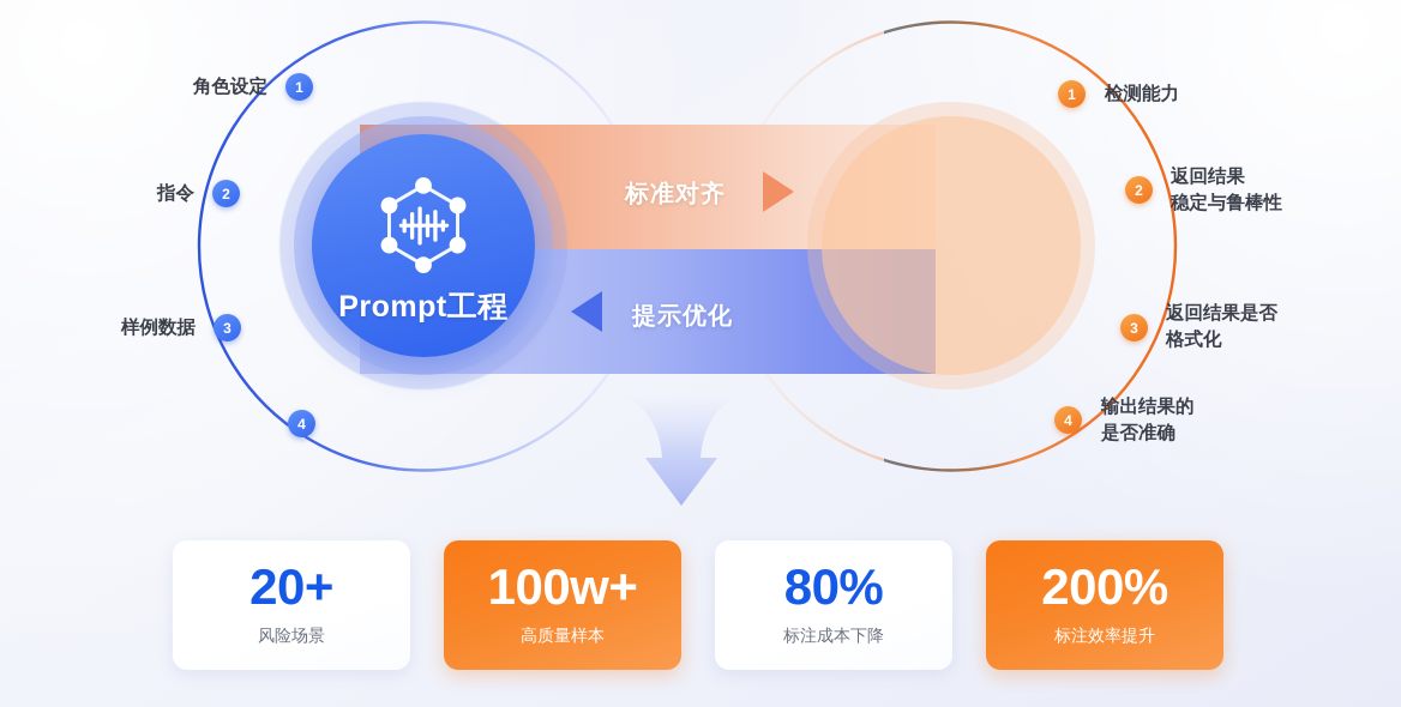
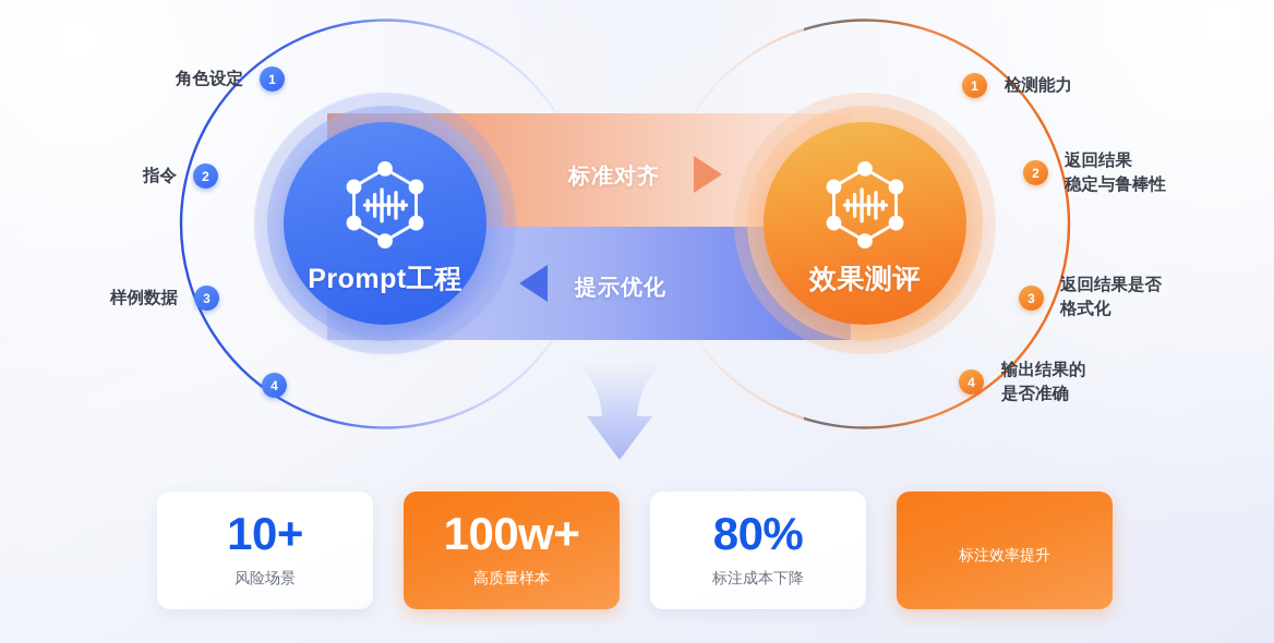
  标准对齐
  提示优化
  Prompt工程
+ 效果测评
  1
  角色设定
  2
  指令
  3
  样例数据
  4
  1
  检测能力
  2
  返回结果
  稳定与鲁棒性
  3
  返回结果是否
  格式化
  4
  输出结果的
  是否准确
- 20+
+ 10+
  风险场景
  100w+
  高质量样本
  80%
  标注成本下降
- 200%
  标注效率提升
